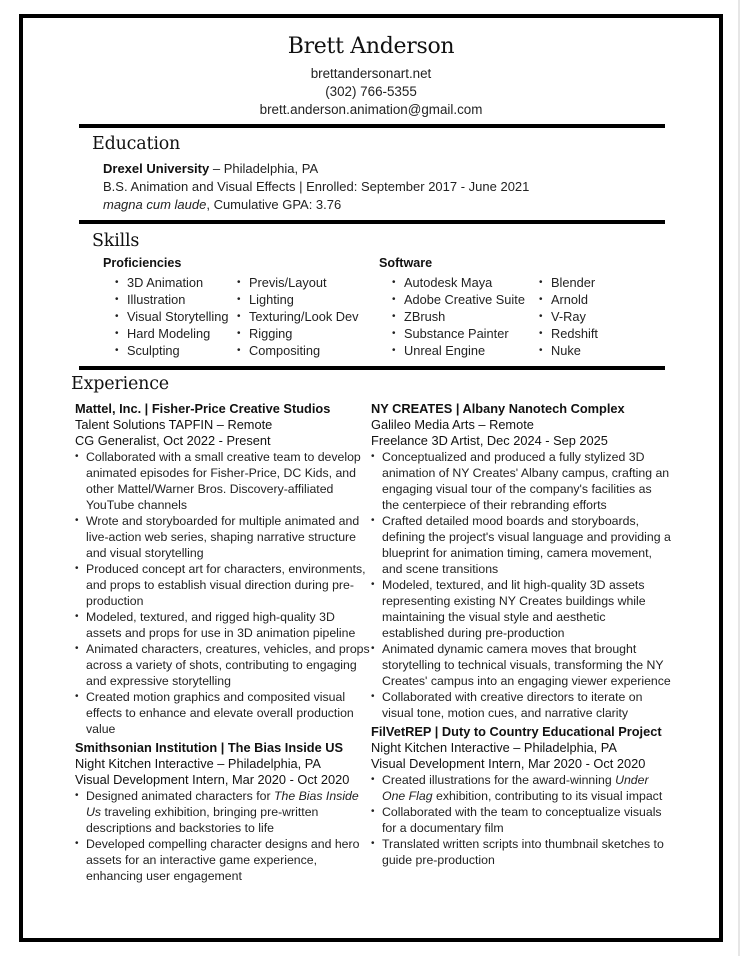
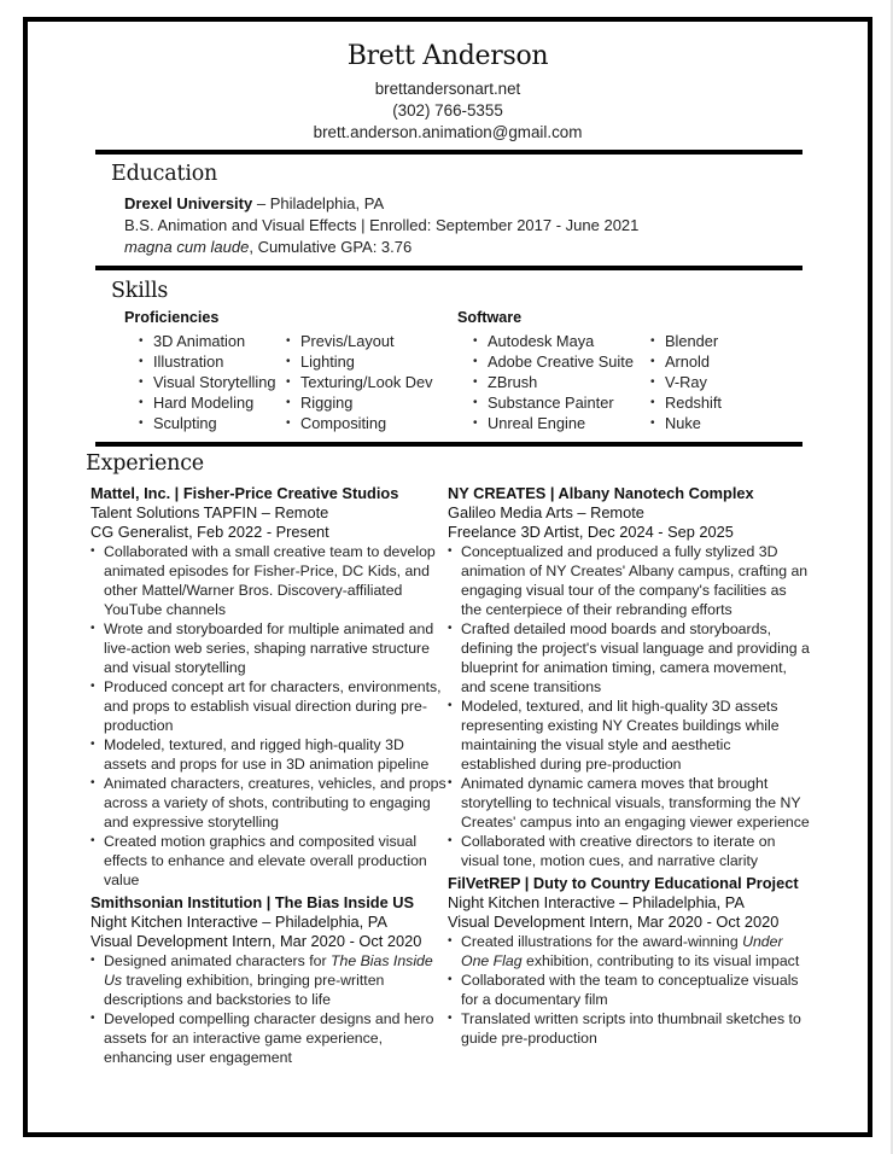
  Brett Anderson
  brettandersonart.net
  (302) 766-5355
  brett.anderson.animation@gmail.com
  Education
  Drexel University – Philadelphia, PA
  B.S. Animation and Visual Effects | Enrolled: September 2017 - June 2021
  magna cum laude, Cumulative GPA: 3.76
  Skills
  Proficiencies
  3D Animation
  Illustration
  Visual Storytelling
  Hard Modeling
  Sculpting
  Previs/Layout
  Lighting
  Texturing/Look Dev
  Rigging
  Compositing
  Software
  Autodesk Maya
  Adobe Creative Suite
  ZBrush
  Substance Painter
  Unreal Engine
  Blender
  Arnold
  V-Ray
  Redshift
  Nuke
  Experience
  Mattel, Inc. | Fisher-Price Creative Studios
  Talent Solutions TAPFIN – Remote
- CG Generalist, Oct 2022 - Present
+ CG Generalist, Feb 2022 - Present
  Collaborated with a small creative team to develop animated episodes for Fisher-Price, DC Kids, and other Mattel/Warner Bros. Discovery-affiliated YouTube channels
  Wrote and storyboarded for multiple animated and live-action web series, shaping narrative structure and visual storytelling
  Produced concept art for characters, environments, and props to establish visual direction during pre-production
  Modeled, textured, and rigged high-quality 3D assets and props for use in 3D animation pipeline
  Animated characters, creatures, vehicles, and props across a variety of shots, contributing to engaging and expressive storytelling
  Created motion graphics and composited visual effects to enhance and elevate overall production value
  Smithsonian Institution | The Bias Inside US
  Night Kitchen Interactive – Philadelphia, PA
  Visual Development Intern, Mar 2020 - Oct 2020
  Designed animated characters for The Bias Inside Us traveling exhibition, bringing pre-written descriptions and backstories to life
  Developed compelling character designs and hero assets for an interactive game experience, enhancing user engagement
  NY CREATES | Albany Nanotech Complex
  Galileo Media Arts – Remote
  Freelance 3D Artist, Dec 2024 - Sep 2025
  Conceptualized and produced a fully stylized 3D animation of NY Creates' Albany campus, crafting an engaging visual tour of the company's facilities as the centerpiece of their rebranding efforts
  Crafted detailed mood boards and storyboards, defining the project's visual language and providing a blueprint for animation timing, camera movement, and scene transitions
  Modeled, textured, and lit high-quality 3D assets representing existing NY Creates buildings while maintaining the visual style and aesthetic established during pre-production
  Animated dynamic camera moves that brought storytelling to technical visuals, transforming the NY Creates' campus into an engaging viewer experience
  Collaborated with creative directors to iterate on visual tone, motion cues, and narrative clarity
  FilVetREP | Duty to Country Educational Project
  Night Kitchen Interactive – Philadelphia, PA
  Visual Development Intern, Mar 2020 - Oct 2020
  Created illustrations for the award-winning Under One Flag exhibition, contributing to its visual impact
  Collaborated with the team to conceptualize visuals for a documentary film
  Translated written scripts into thumbnail sketches to guide pre-production
